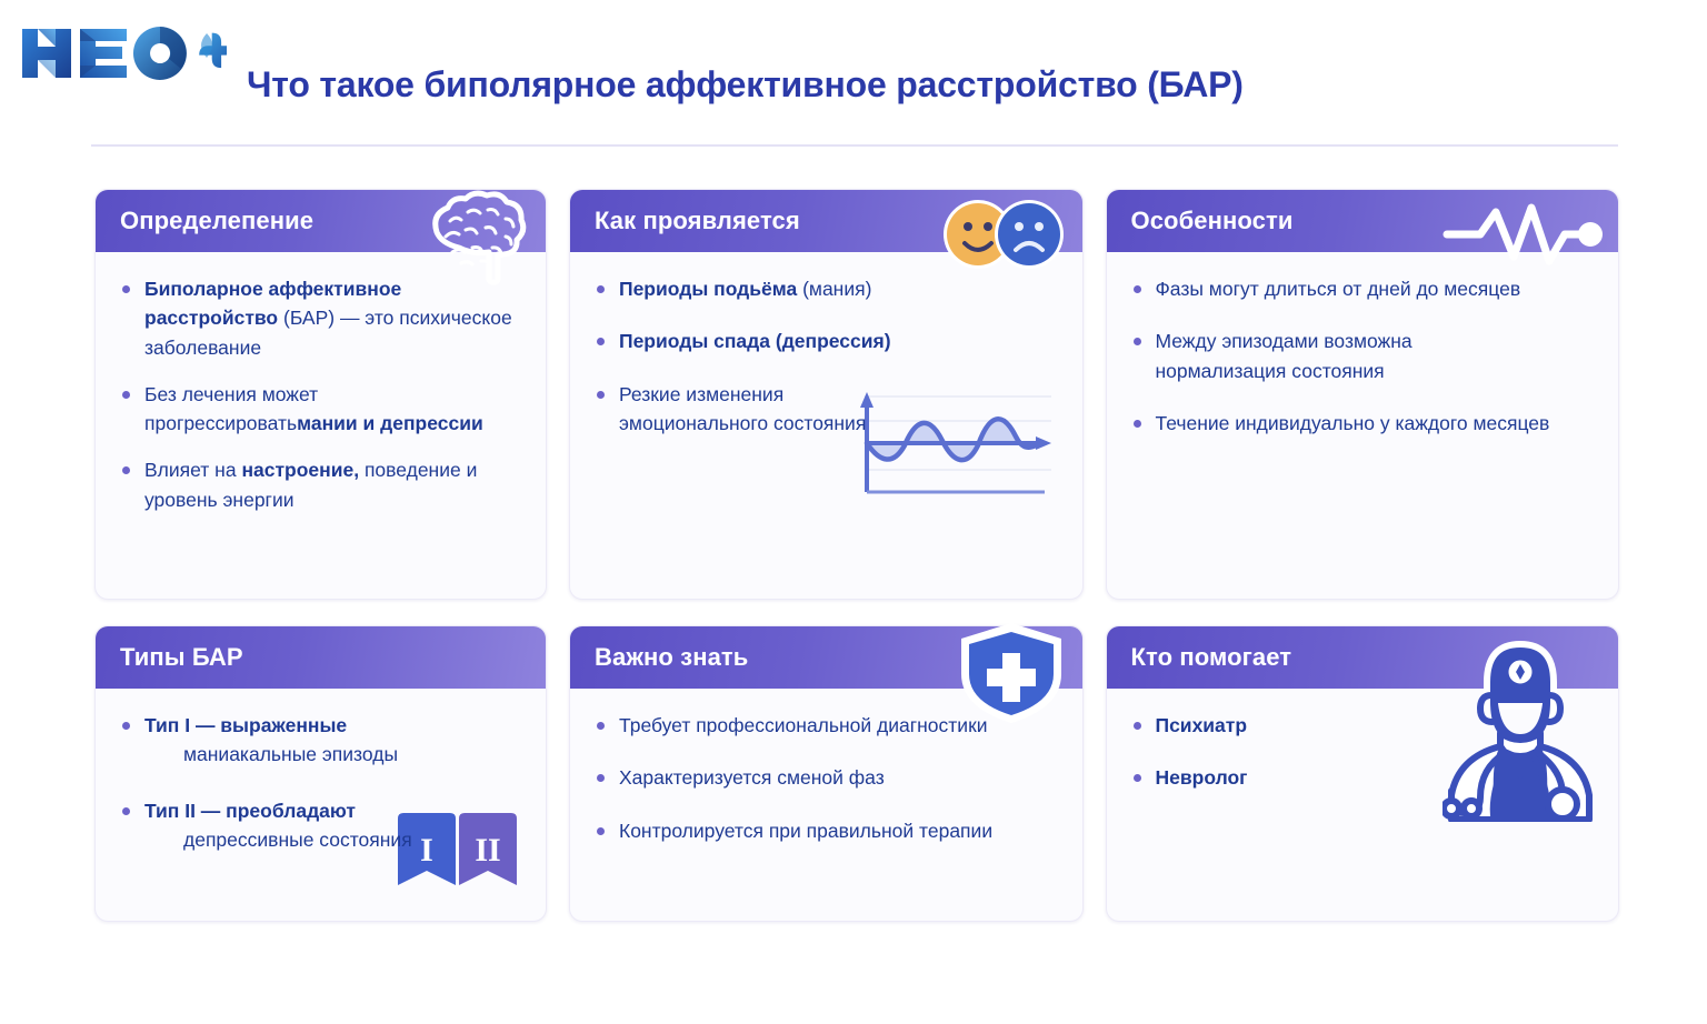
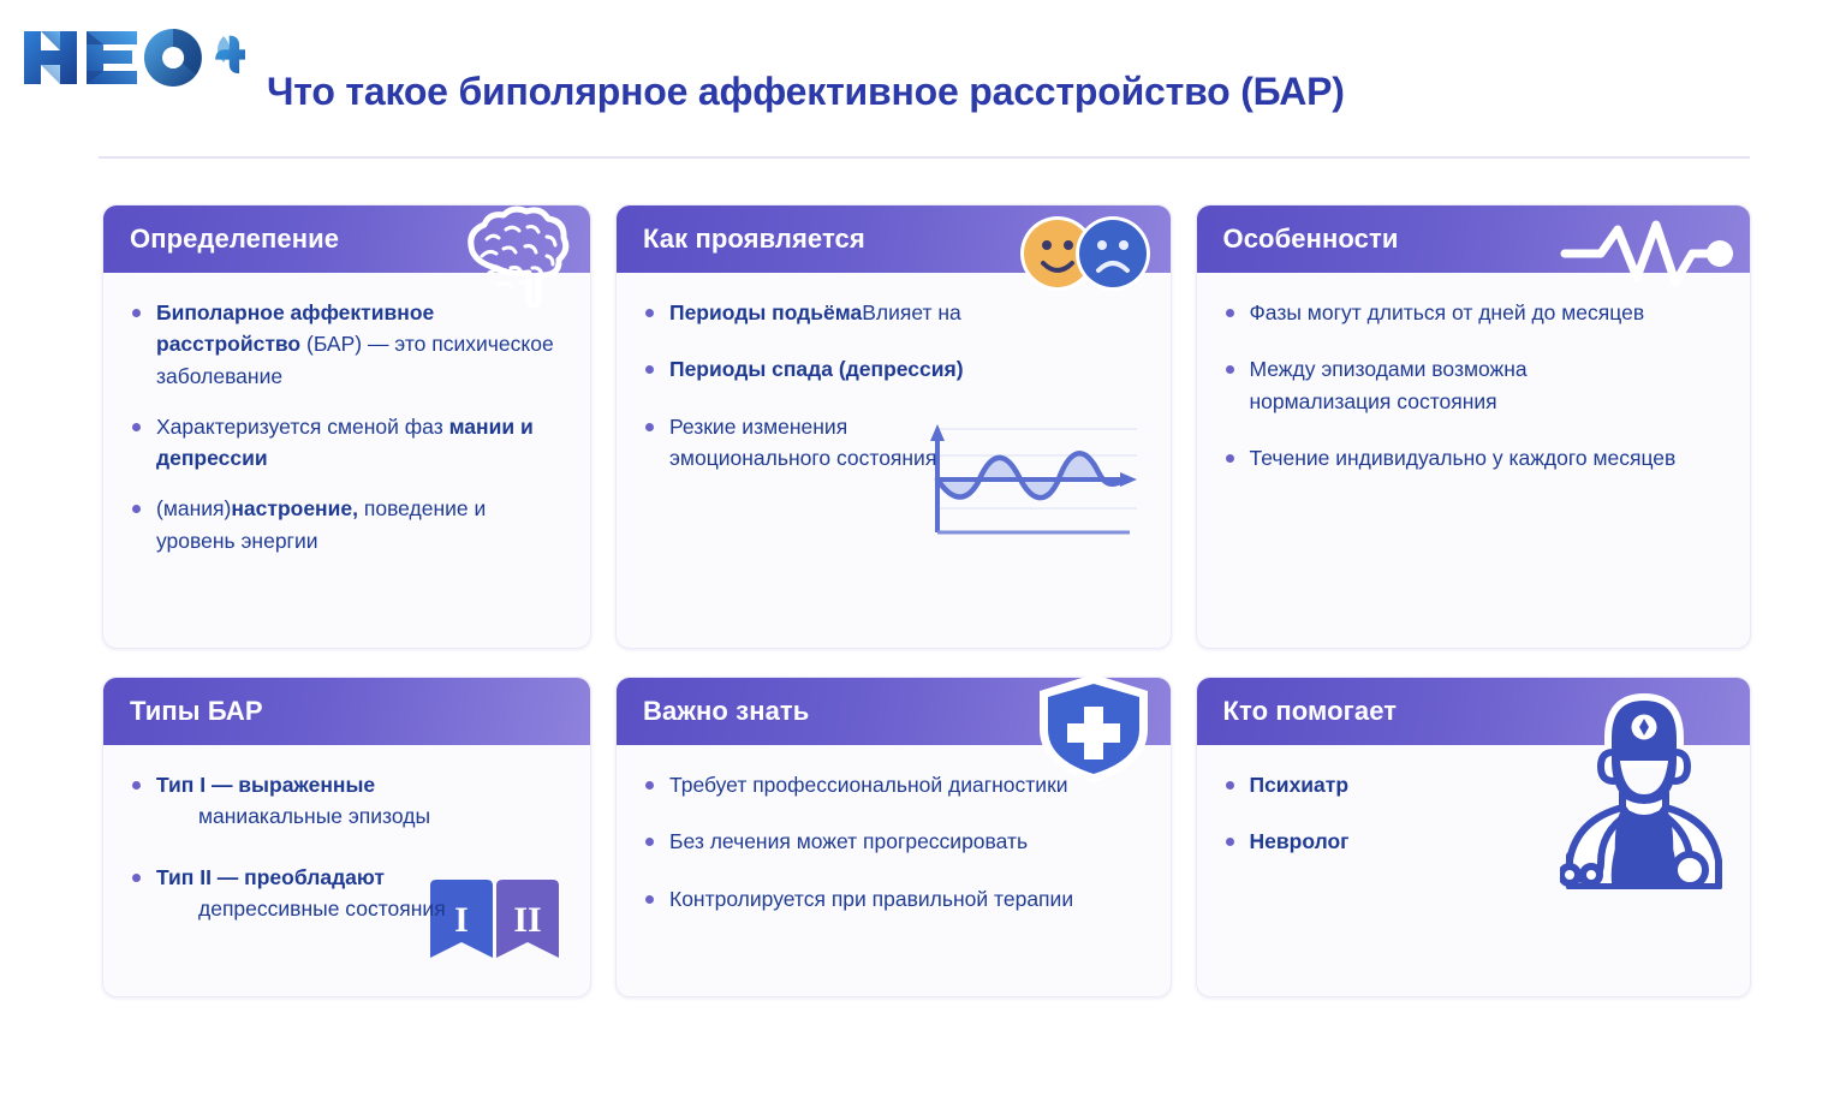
  Что такое биполярное аффективное расстройство (БАР)
  Определепение
  Биполарное аффективное расстройство (БАР) — это психическое заболевание
- Без лечения может прогрессироватьмании и депрессии
+ Характеризуется сменой фаз мании и депрессии
- Влияет на настроение, поведение и уровень энергии
+ (мания)настроение, поведение и уровень энергии
  Как проявляется
- Периоды подьёма (мания)
+ Периоды подьёмаВлияет на
  Периоды спада (депрессия)
  Резкие изменения эмоционального состояния
  Особенности
  Фазы могут длиться от дней до месяцев
  Между эпизодами возможна нормализация состояния
  Течение индивидуально у каждого месяцев
  Типы БАР
  Тип I — выраженные
  маниакальные эпизоды
  Тип II — преобладают
  депрессивные состояния
  Важно знать
  Требует профессиональной диагностики
- Характеризуется сменой фаз
+ Без лечения может прогрессировать
  Контролируется при правильной терапии
  Кто помогает
  Психиатр
  Невролог
